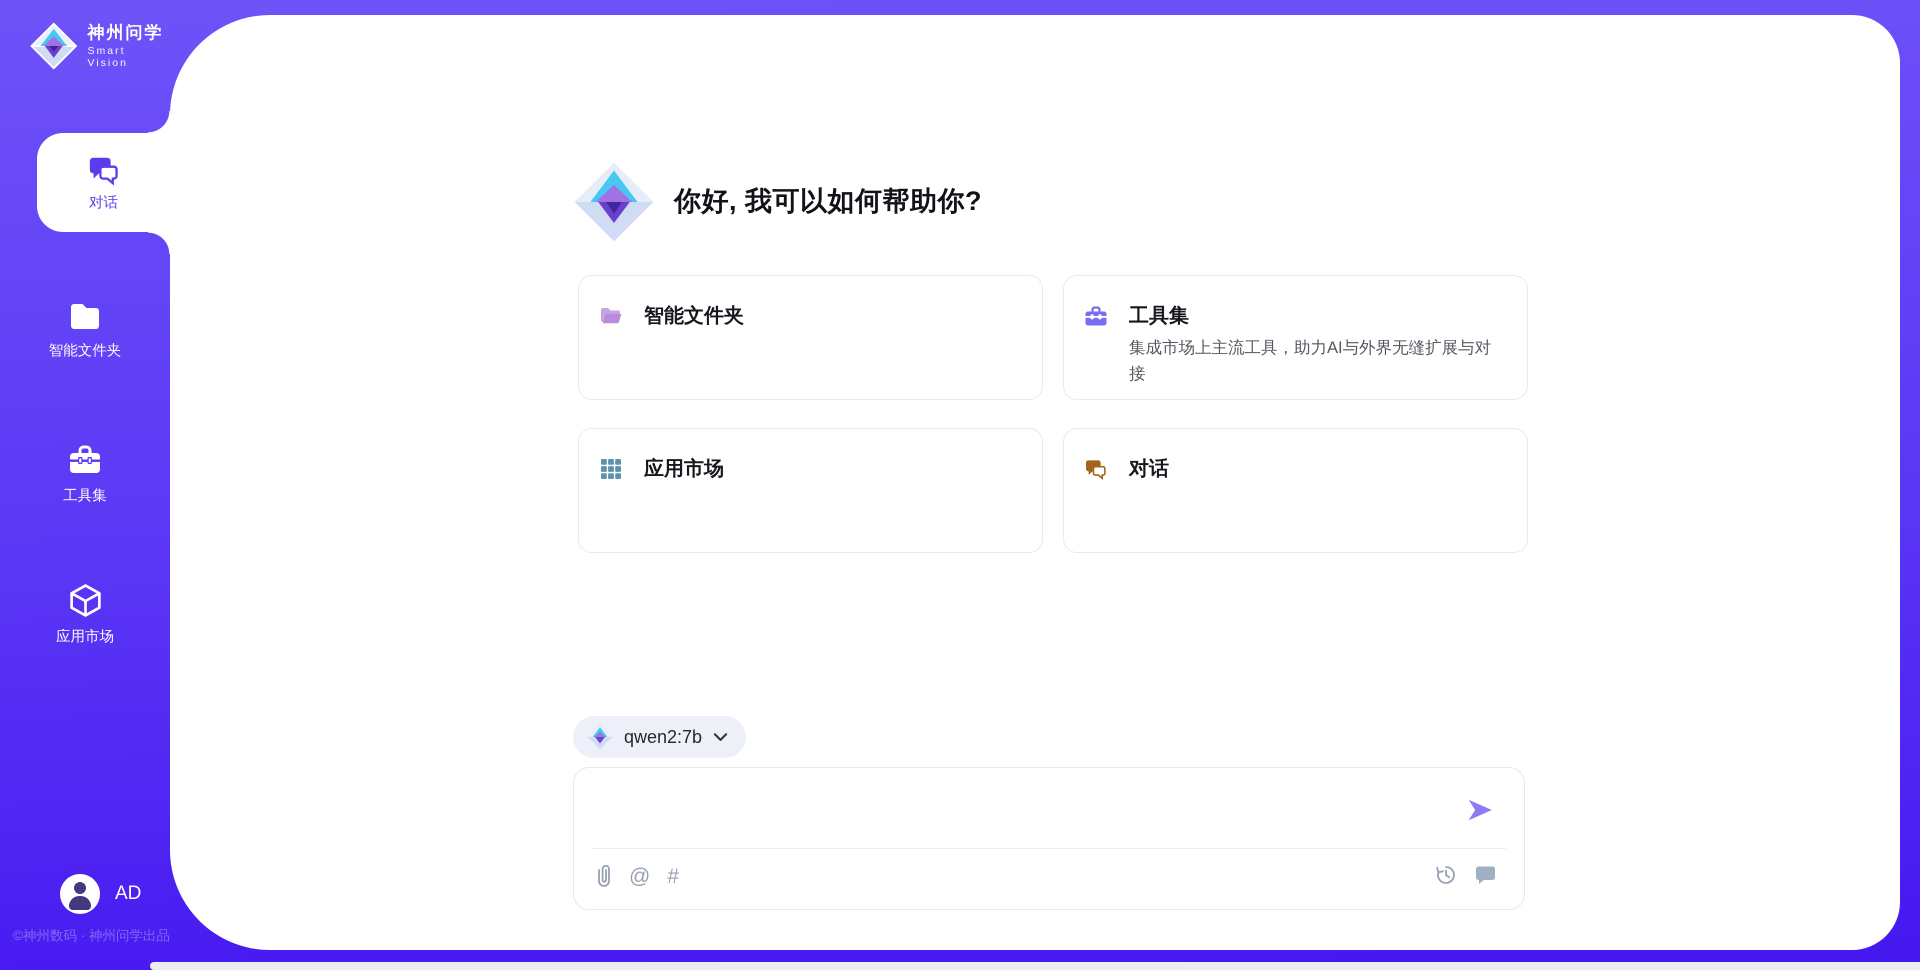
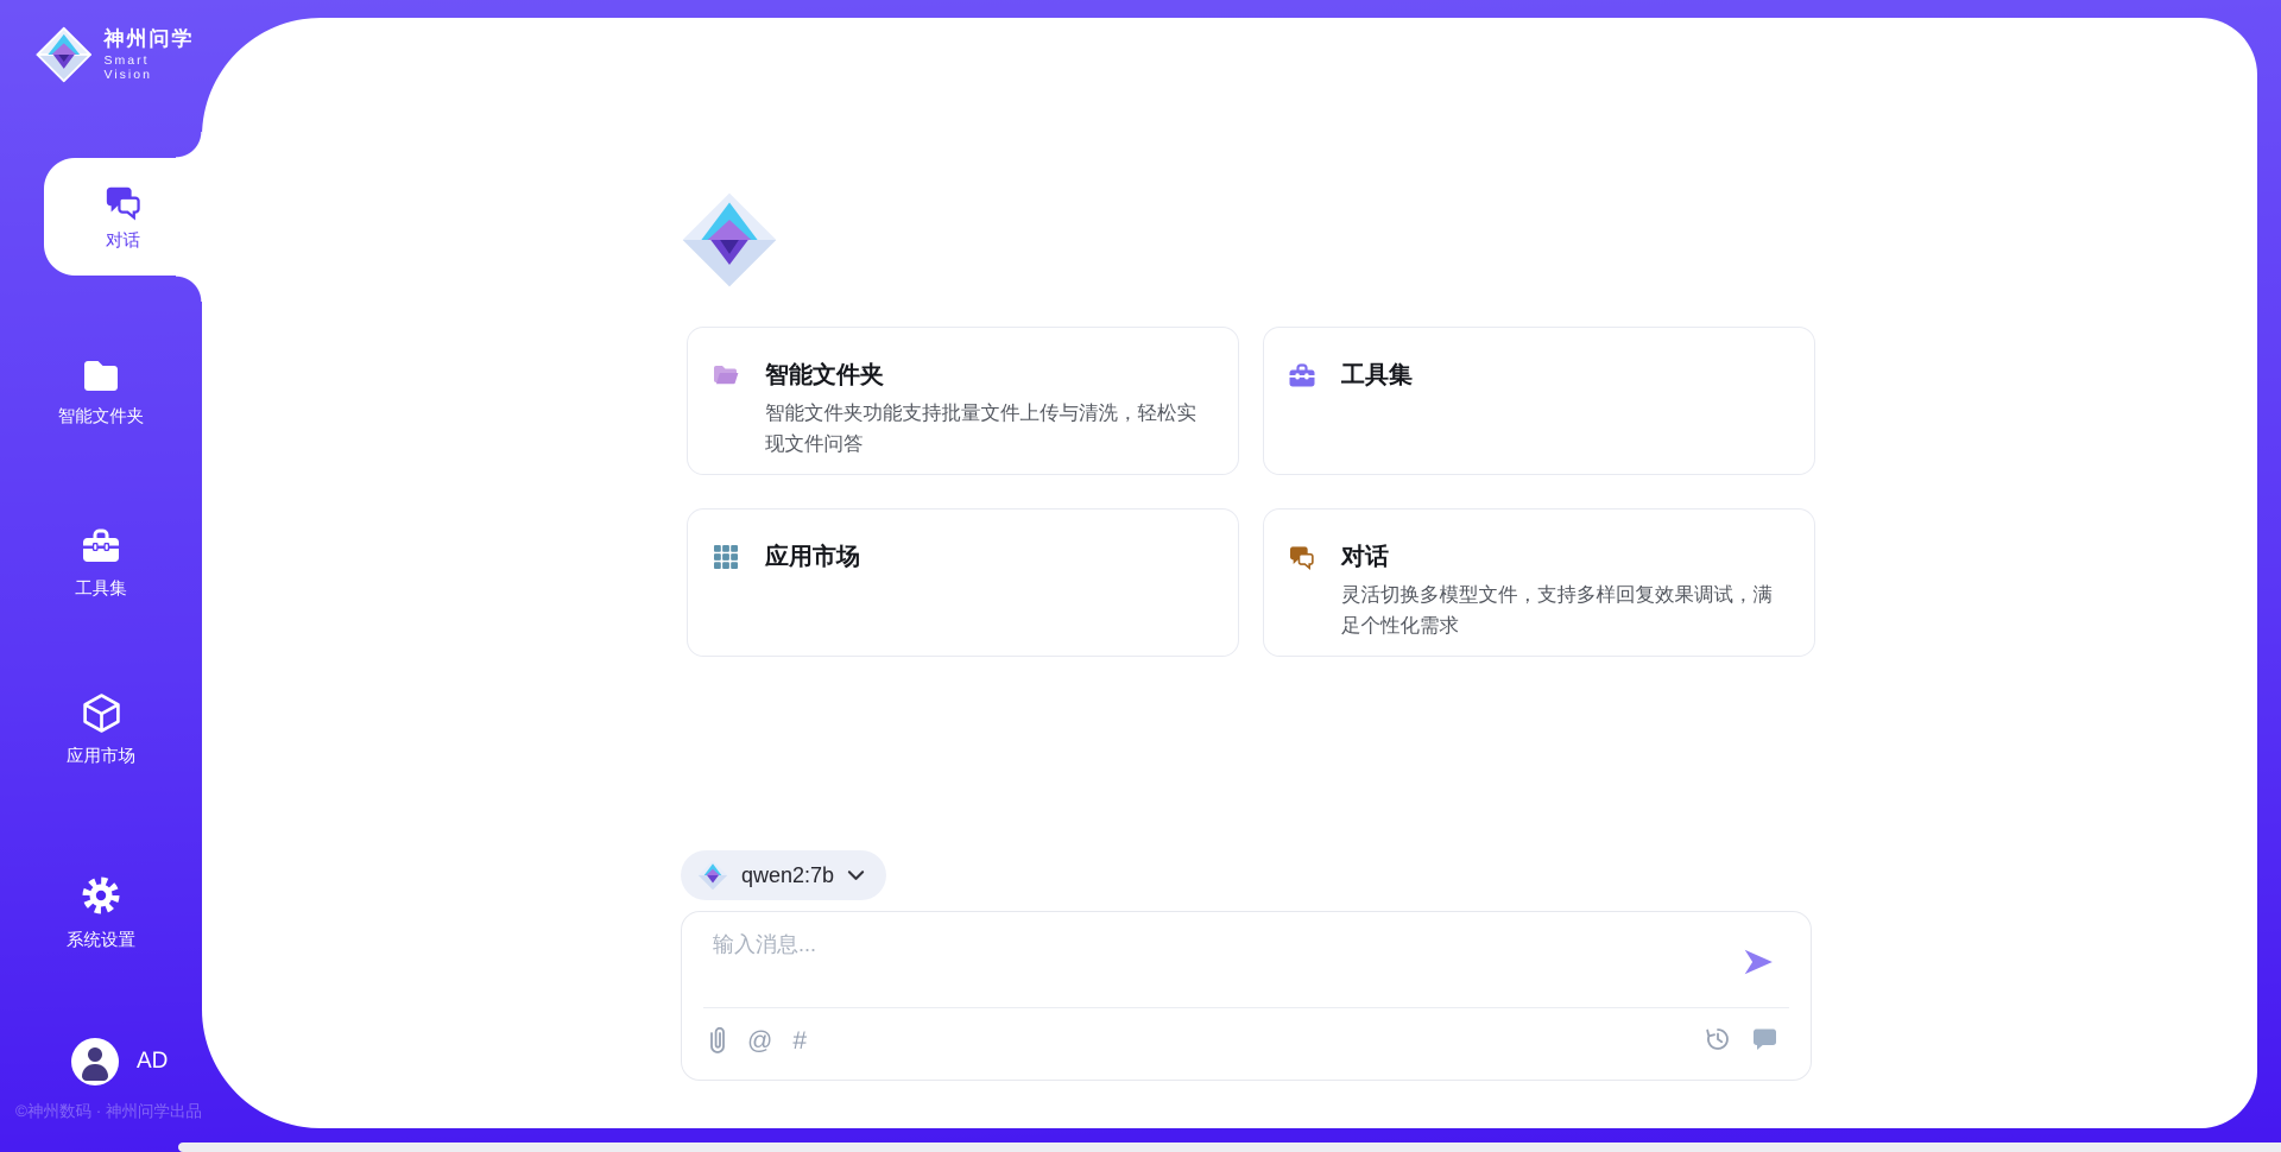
  神州问学
  Smart Vision
  对话
  智能文件夹
  工具集
  应用市场
+ 系统设置
  AD
  ©神州数码 · 神州问学出品
- 你好, 我可以如何帮助你?
  智能文件夹
+ 智能文件夹功能支持批量文件上传与清洗，轻松实现文件问答
  工具集
- 集成市场上主流工具，助力AI与外界无缝扩展与对接
  应用市场
  对话
+ 灵活切换多模型文件，支持多样回复效果调试，满足个性化需求
  qwen2:7b
+ 输入消息...
  @
  #
